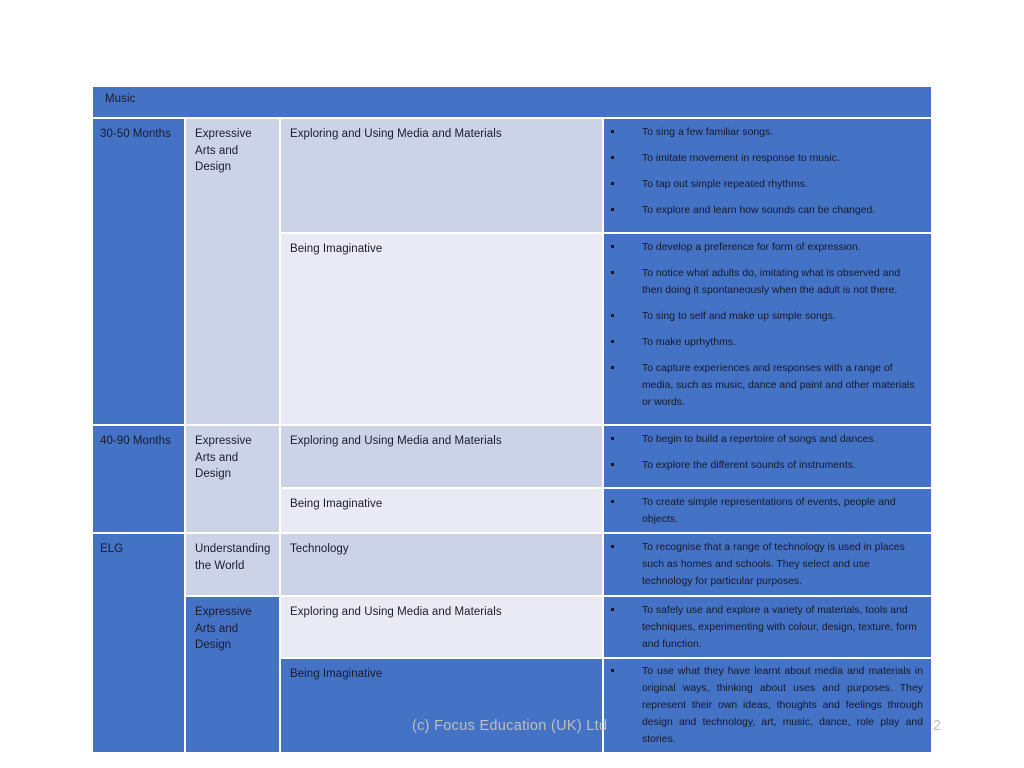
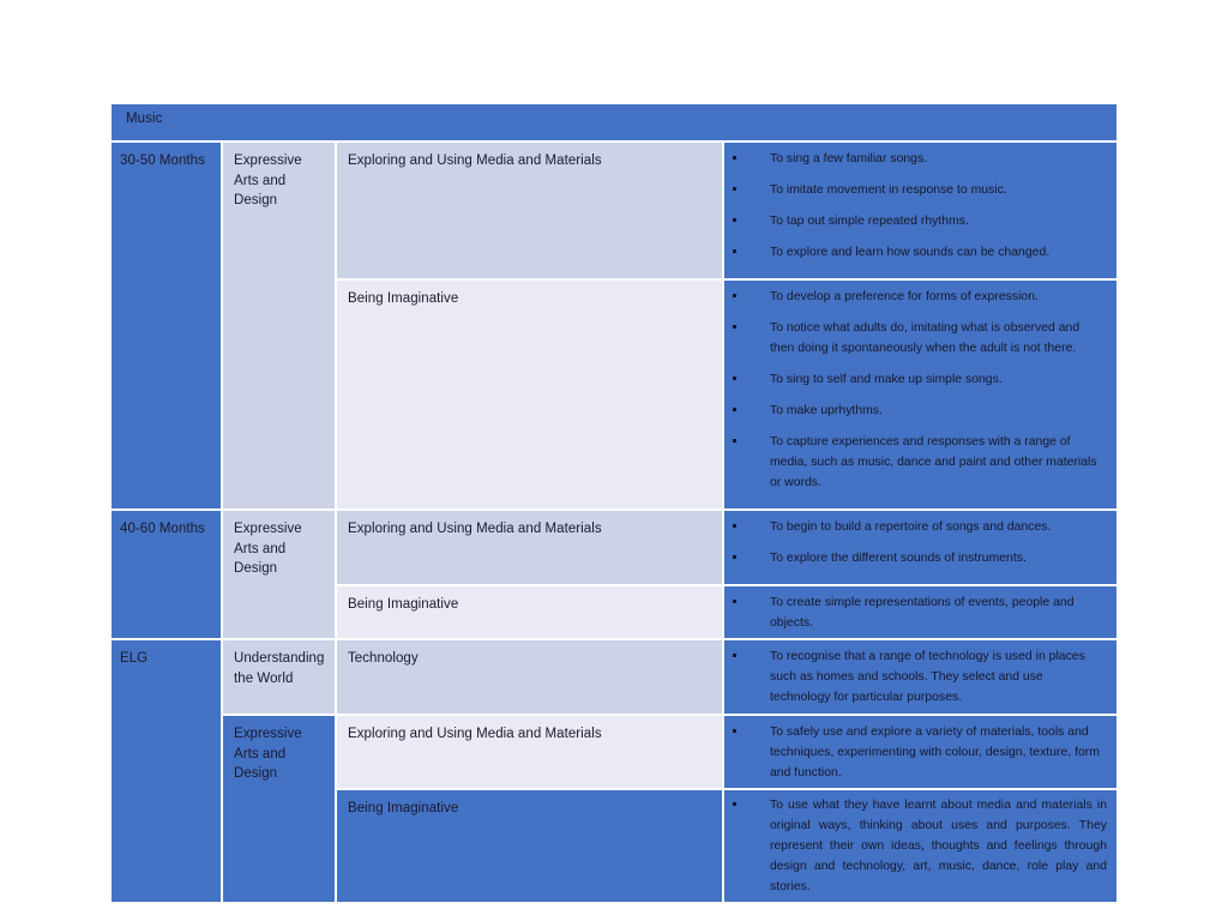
  Music
  30-50 Months	Expressive Arts and Design	Exploring and Using Media and Materials	To sing a few familiar songs. To imitate movement in response to music. To tap out simple repeated rhythms. To explore and learn how sounds can be changed.
- Being Imaginative	To develop a preference for form of expression. To notice what adults do, imitating what is observed and then doing it spontaneously when the adult is not there. To sing to self and make up simple songs. To make uprhythms. To capture experiences and responses with a range of media, such as music, dance and paint and other materials or words.
+ Being Imaginative	To develop a preference for forms of expression. To notice what adults do, imitating what is observed and then doing it spontaneously when the adult is not there. To sing to self and make up simple songs. To make uprhythms. To capture experiences and responses with a range of media, such as music, dance and paint and other materials or words.
- 40-90 Months	Expressive Arts and Design	Exploring and Using Media and Materials	To begin to build a repertoire of songs and dances. To explore the different sounds of instruments.
+ 40-60 Months	Expressive Arts and Design	Exploring and Using Media and Materials	To begin to build a repertoire of songs and dances. To explore the different sounds of instruments.
  Being Imaginative	To create simple representations of events, people and objects.
  ELG	Understanding the World	Technology	To recognise that a range of technology is used in places such as homes and schools. They select and use technology for particular purposes.
  Expressive Arts and Design	Exploring and Using Media and Materials	To safely use and explore a variety of materials, tools and techniques, experimenting with colour, design, texture, form and function.
  Being Imaginative	To use what they have learnt about media and materials in original ways, thinking about uses and purposes. They represent their own ideas, thoughts and feelings through design and technology, art, music, dance, role play and stories.
- (c) Focus Education (UK) Ltd
- 2
